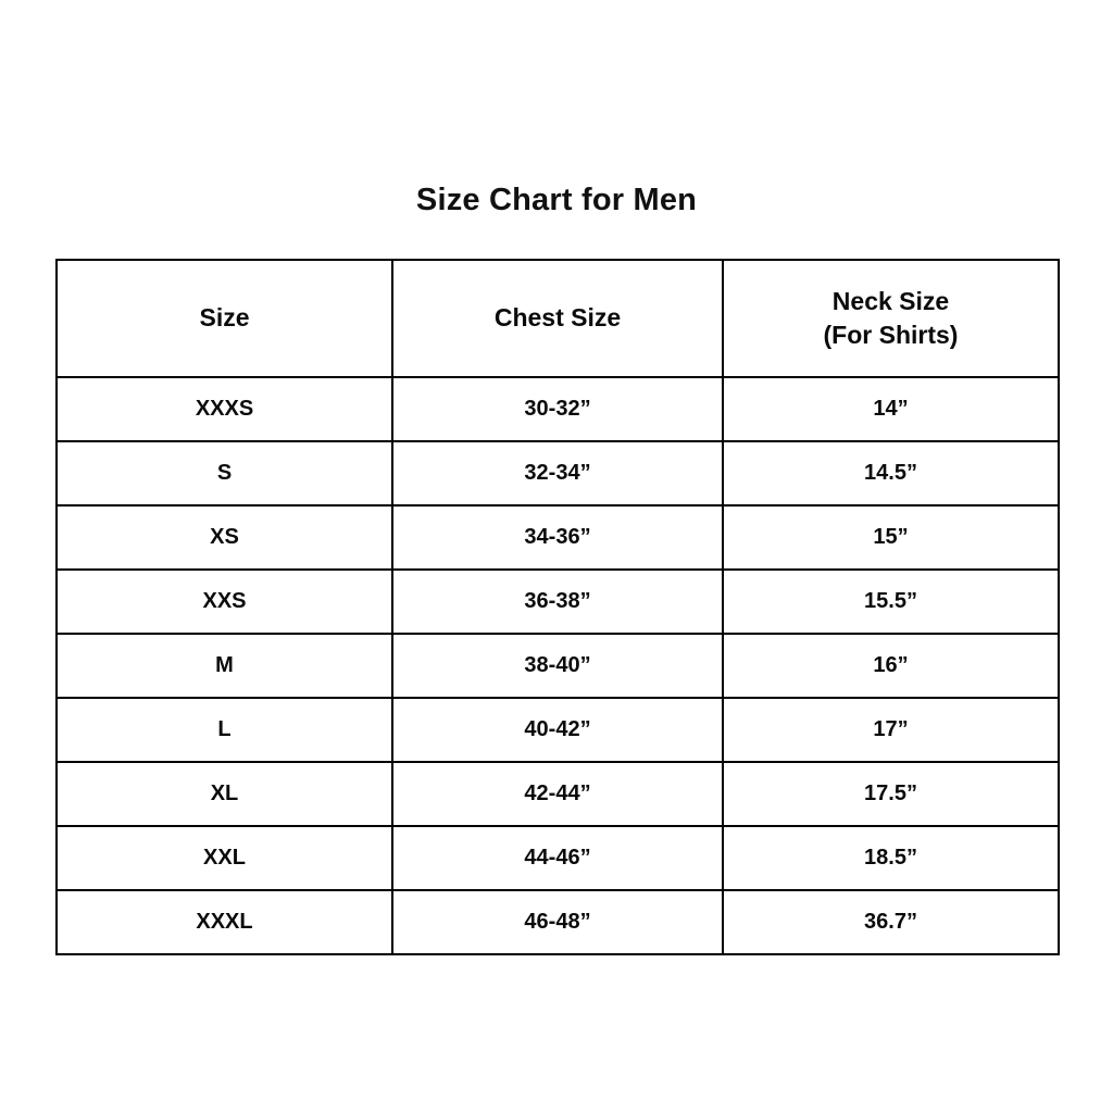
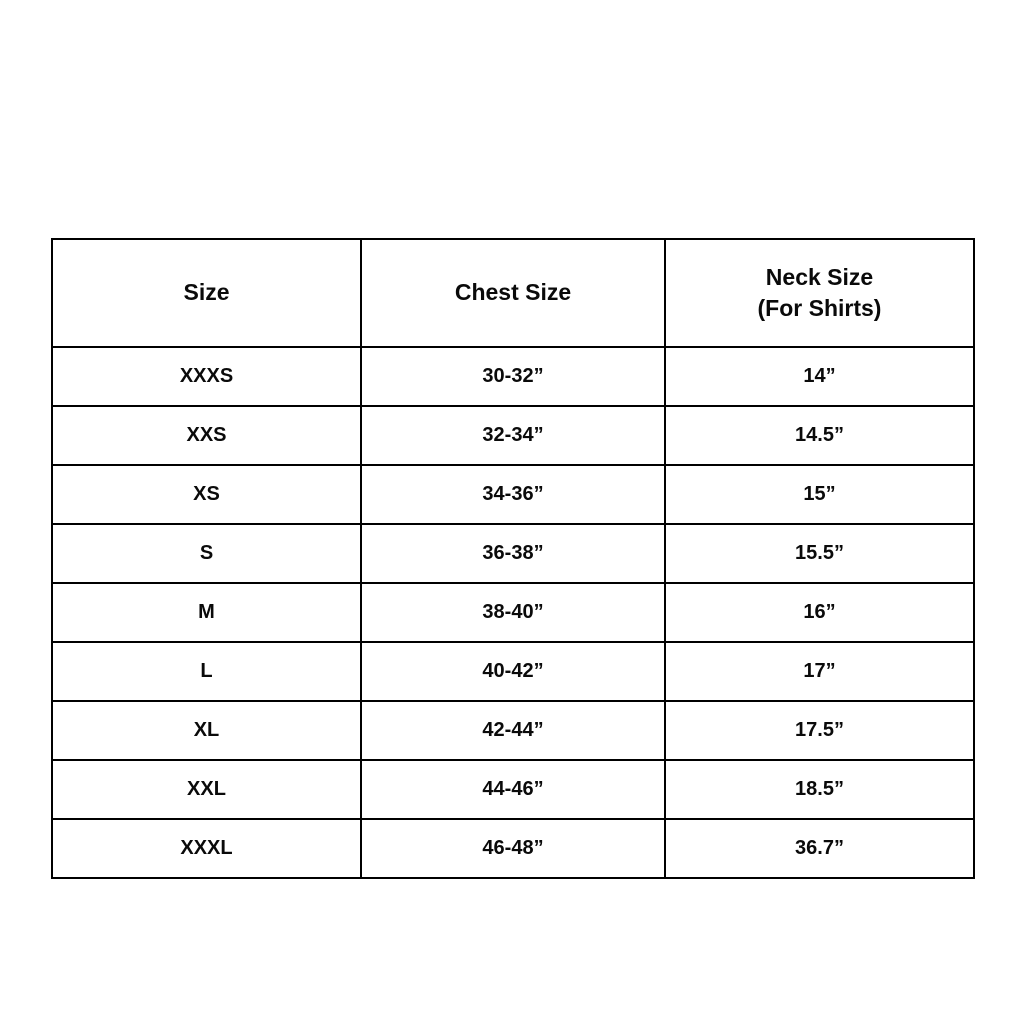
- Size Chart for Men
  Size	Chest Size	Neck Size (For Shirts)
  XXXS	30-32”	14”
- S	32-34”	14.5”
+ XXS	32-34”	14.5”
  XS	34-36”	15”
- XXS	36-38”	15.5”
+ S	36-38”	15.5”
  M	38-40”	16”
  L	40-42”	17”
  XL	42-44”	17.5”
  XXL	44-46”	18.5”
  XXXL	46-48”	36.7”
